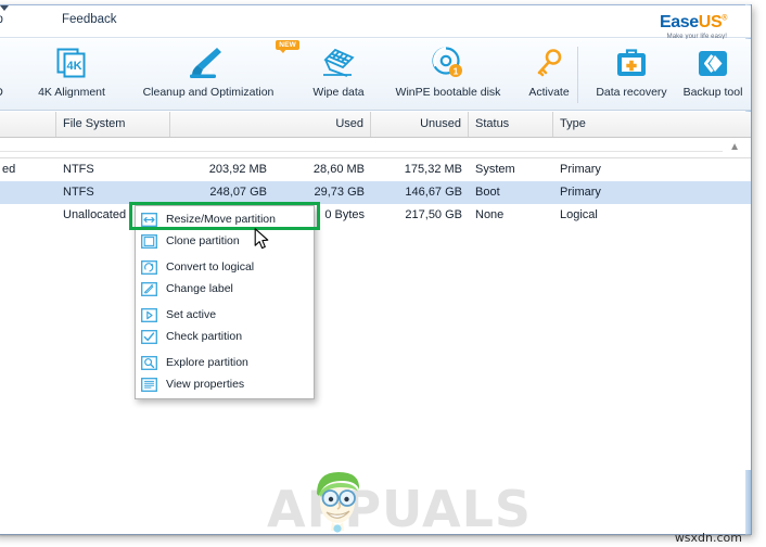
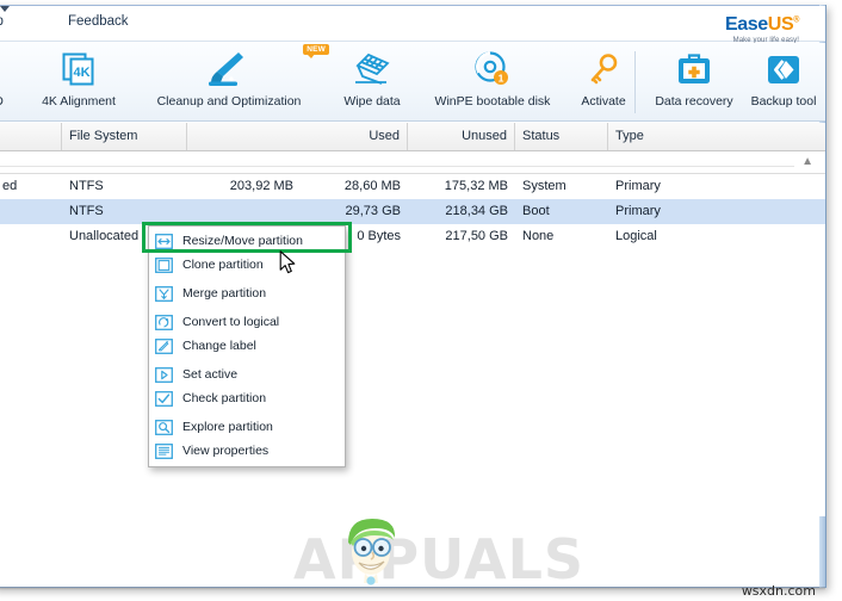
  Feedback
  EaseUS
  4K
  4K Alignment
  Cleanup and Optimization
  Wipe data
  1
  WinPE bootable disk
  Activate
  Data recovery
  Backup tool
  File System
  Used
  Unused
  Status
  Type
  ▲
  ed
  NTFS
  203,92 MB
  28,60 MB
  175,32 MB
  System
  Primary
  NTFS
- 248,07 GB
  29,73 GB
- 146,67 GB
+ 218,34 GB
  Boot
  Primary
  Unallocated
  0 Bytes
  217,50 GB
  None
  Logical
  Resize/Move partition
  Clone partition
+ Merge partition
  Convert to logical
  Change label
  Set active
  Check partition
  Explore partition
  View properties
  APUALS
  wsxdn.com
